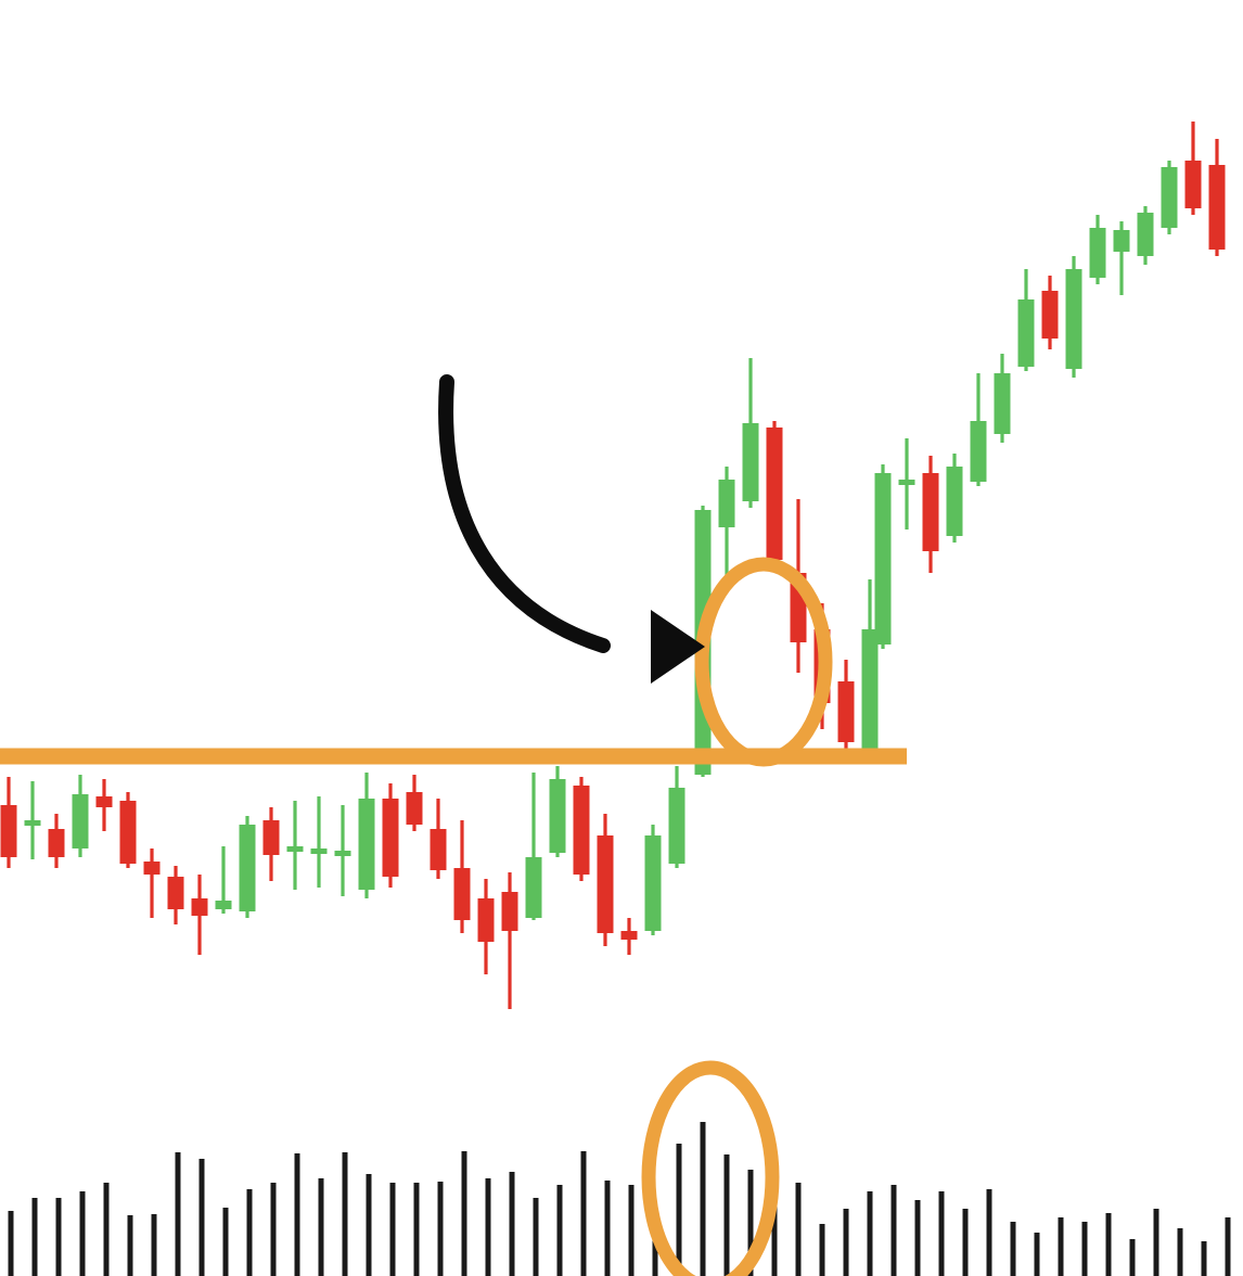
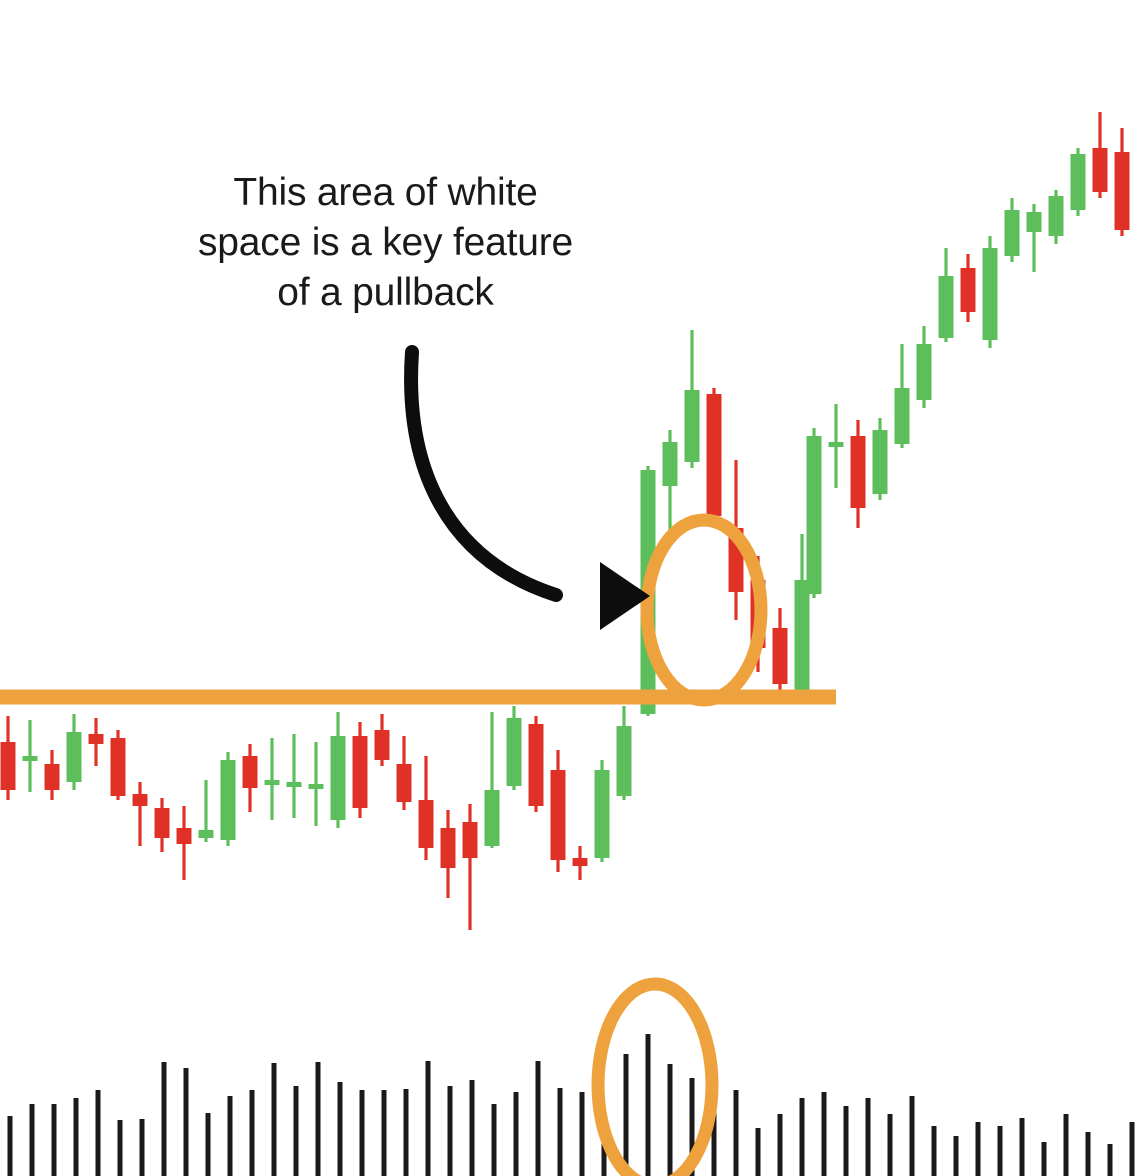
+ This area of white
+ space is a key feature
+ of a pullback
